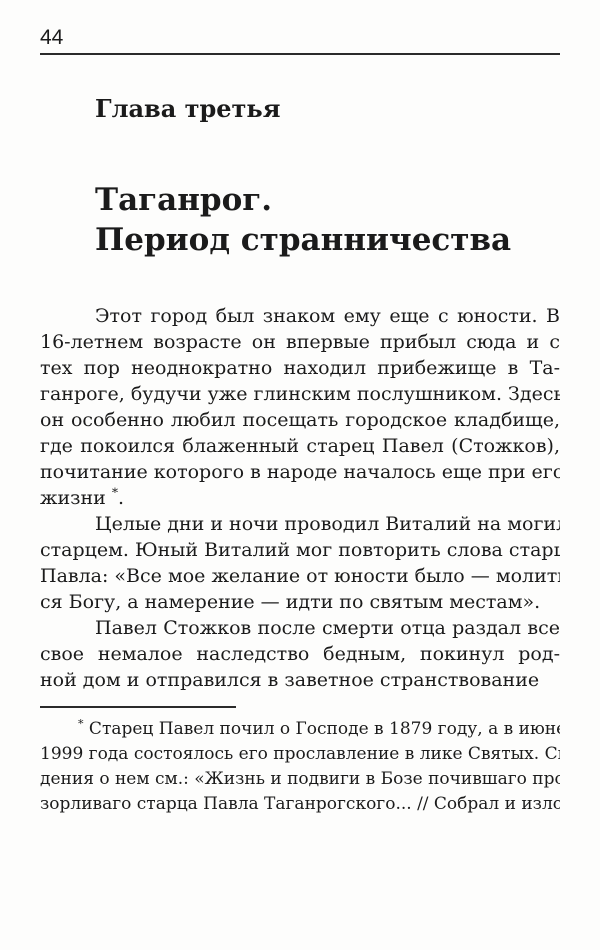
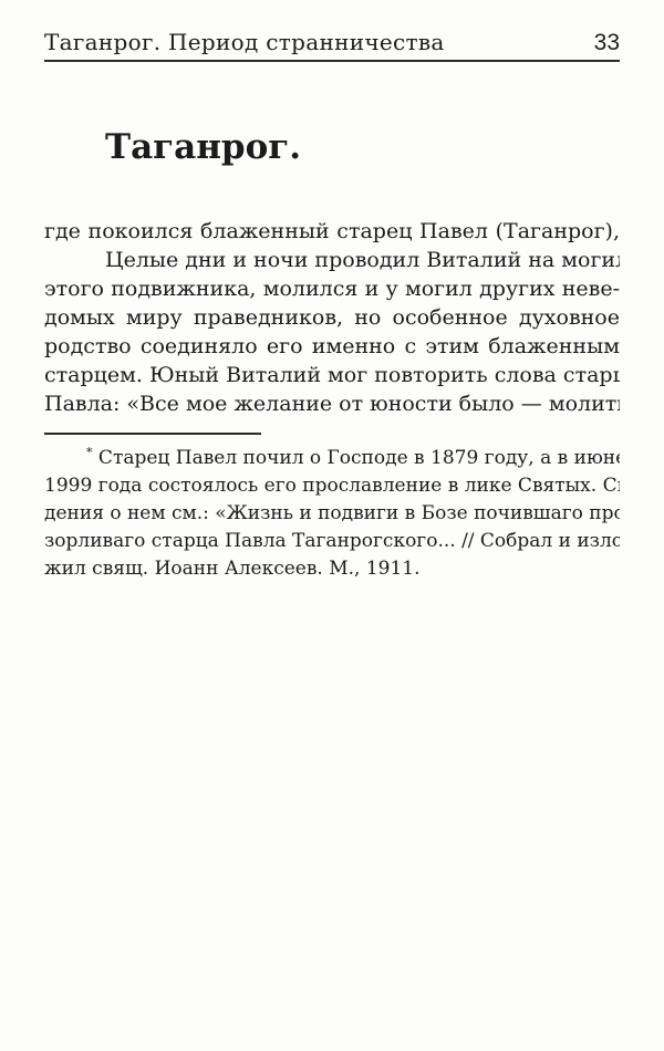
+ Таганрог. Период странничества
- 44
+ 33
- Глава третья
  Таганрог.
- Период странничества
- Этот город был знаком ему еще с юности. В
- 16-летнем возрасте он впервые прибыл сюда и с
- тех пор неоднократно находил прибежище в Та-
- ганроге, будучи уже глинским послушником. Здесь
- он особенно любил посещать городское кладбище,
- где покоился блаженный старец Павел (Стожков),
+ где покоился блаженный старец Павел (Таганрог),
- почитание которого в народе началось еще при его
- жизни *.
  Целые дни и ночи проводил Виталий на моги
+ этого подвижника, молился и у могил других неве-
+ домых миру праведников, но особенное духовное
+ родство соединяло его именно с этим блаженным
  старцем. Юный Виталий мог повторить слова старц
  Павла: «Все мое желание от юности было — молит
- ся Богу, а намерение — идти по святым местам».
- Павел Стожков после смерти отца раздал все
- свое немалое наследство бедным, покинул род-
- ной дом и отправился в заветное странствование
  * Старец Павел почил о Господе в 1879 году, а в июн
  1999 года состоялось его прославление в лике Святых. С
  дения о нем см.: «Жизнь и подвиги в Бозе почившаго про
  зорливаго старца Павла Таганрогского... // Собрал и изло
+ жил свящ. Иоанн Алексеев. М., 1911.
